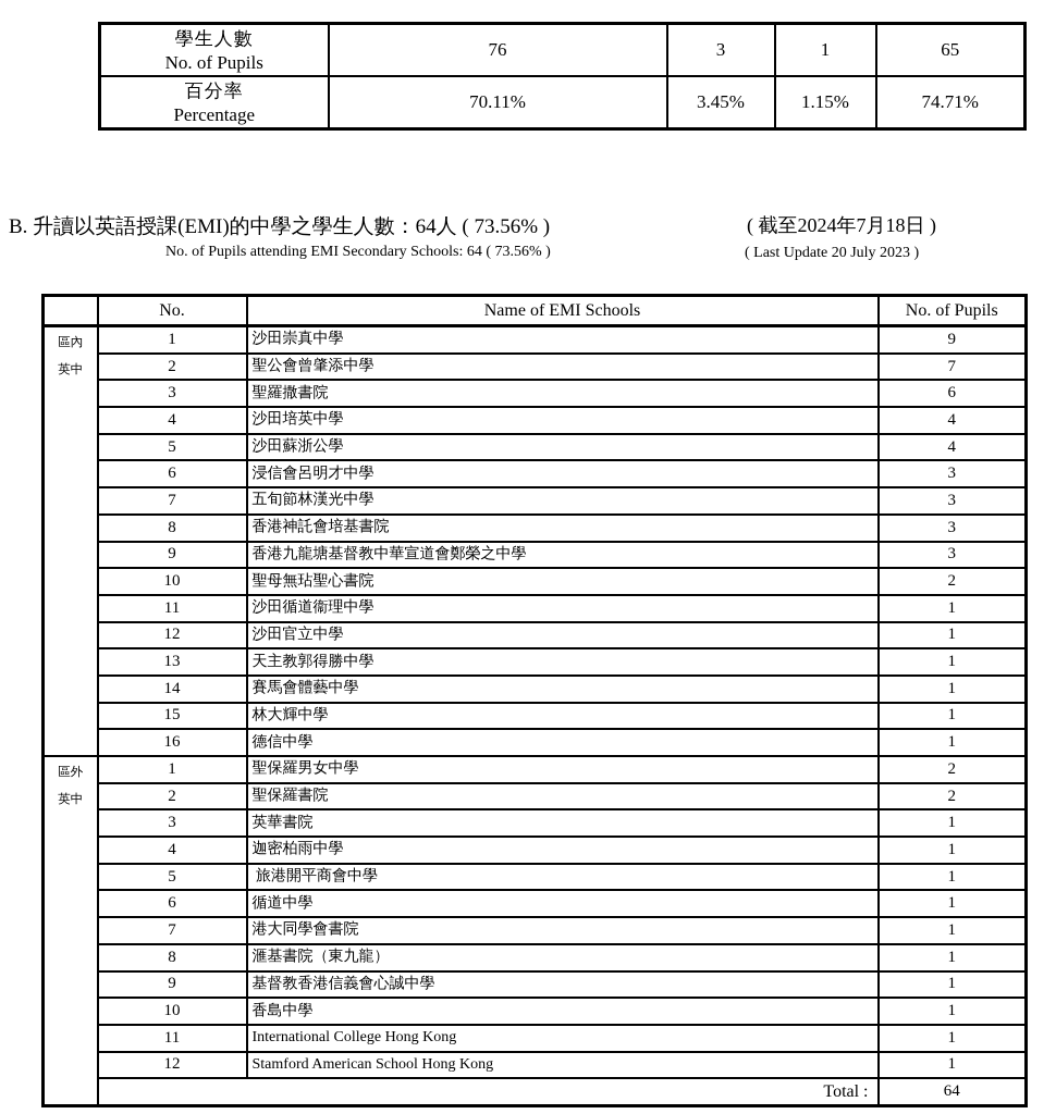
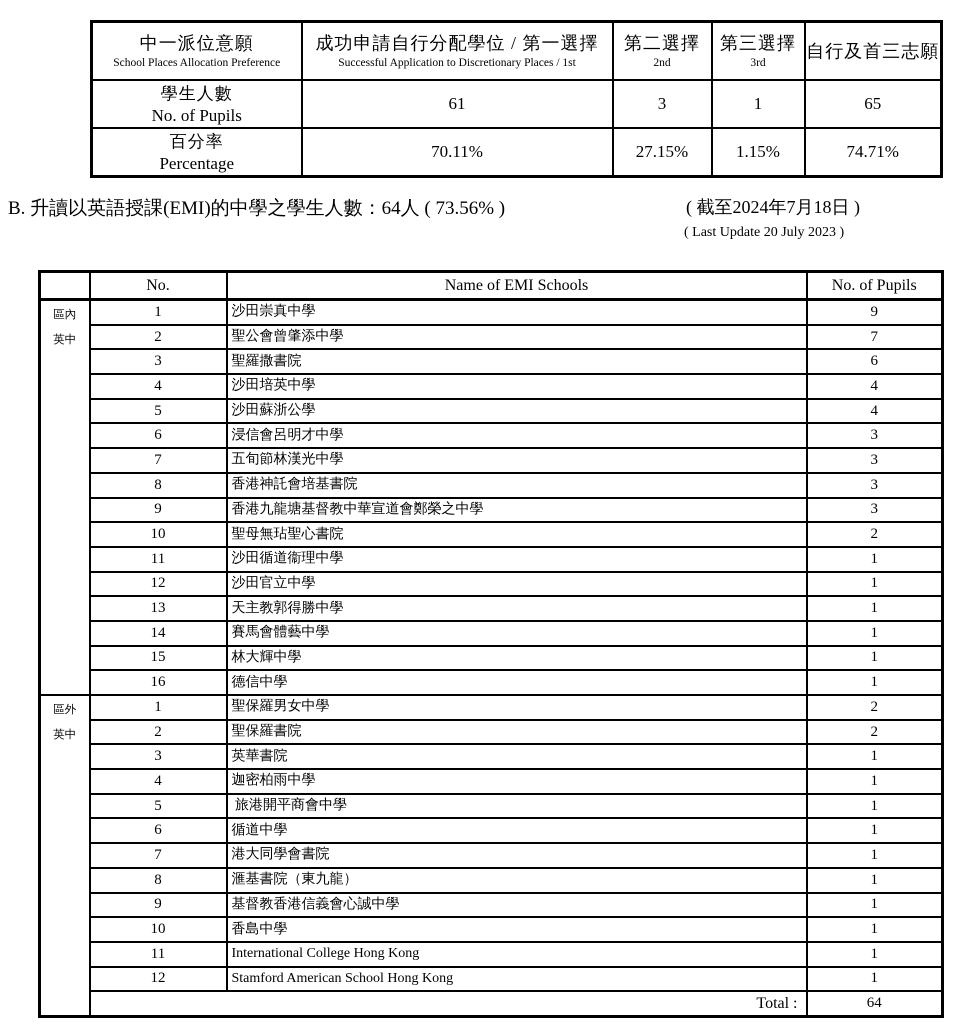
+ 中一派位意願 School Places Allocation Preference	成功申請自行分配學位 / 第一選擇 Successful Application to Discretionary Places / 1st	第二選擇 2nd	第三選擇 3rd	自行及首三志願
- 學生人數 No. of Pupils	76	3	1	65
+ 學生人數 No. of Pupils	61	3	1	65
- 百分率 Percentage	70.11%	3.45%	1.15%	74.71%
+ 百分率 Percentage	70.11%	27.15%	1.15%	74.71%
  B. 升讀以英語授課(EMI)的中學之學生人數：64人 ( 73.56% )
- No. of Pupils attending EMI Secondary Schools: 64 ( 73.56% )
  ( 截至2024年7月18日 )
  ( Last Update 20 July 2023 )
  	No.	Name of EMI Schools	No. of Pupils
  區內 英中	1	沙田崇真中學	9
  2	聖公會曾肇添中學	7
  3	聖羅撒書院	6
  4	沙田培英中學	4
  5	沙田蘇浙公學	4
  6	浸信會呂明才中學	3
  7	五旬節林漢光中學	3
  8	香港神託會培基書院	3
  9	香港九龍塘基督教中華宣道會鄭榮之中學	3
  10	聖母無玷聖心書院	2
  11	沙田循道衞理中學	1
  12	沙田官立中學	1
  13	天主教郭得勝中學	1
  14	賽馬會體藝中學	1
  15	林大輝中學	1
  16	德信中學	1
  區外 英中	1	聖保羅男女中學	2
  2	聖保羅書院	2
  3	英華書院	1
  4	迦密柏雨中學	1
  5	旅港開平商會中學	1
  6	循道中學	1
  7	港大同學會書院	1
  8	滙基書院（東九龍）	1
  9	基督教香港信義會心誠中學	1
  10	香島中學	1
  11	International College Hong Kong	1
  12	Stamford American School Hong Kong	1
  Total :	64
